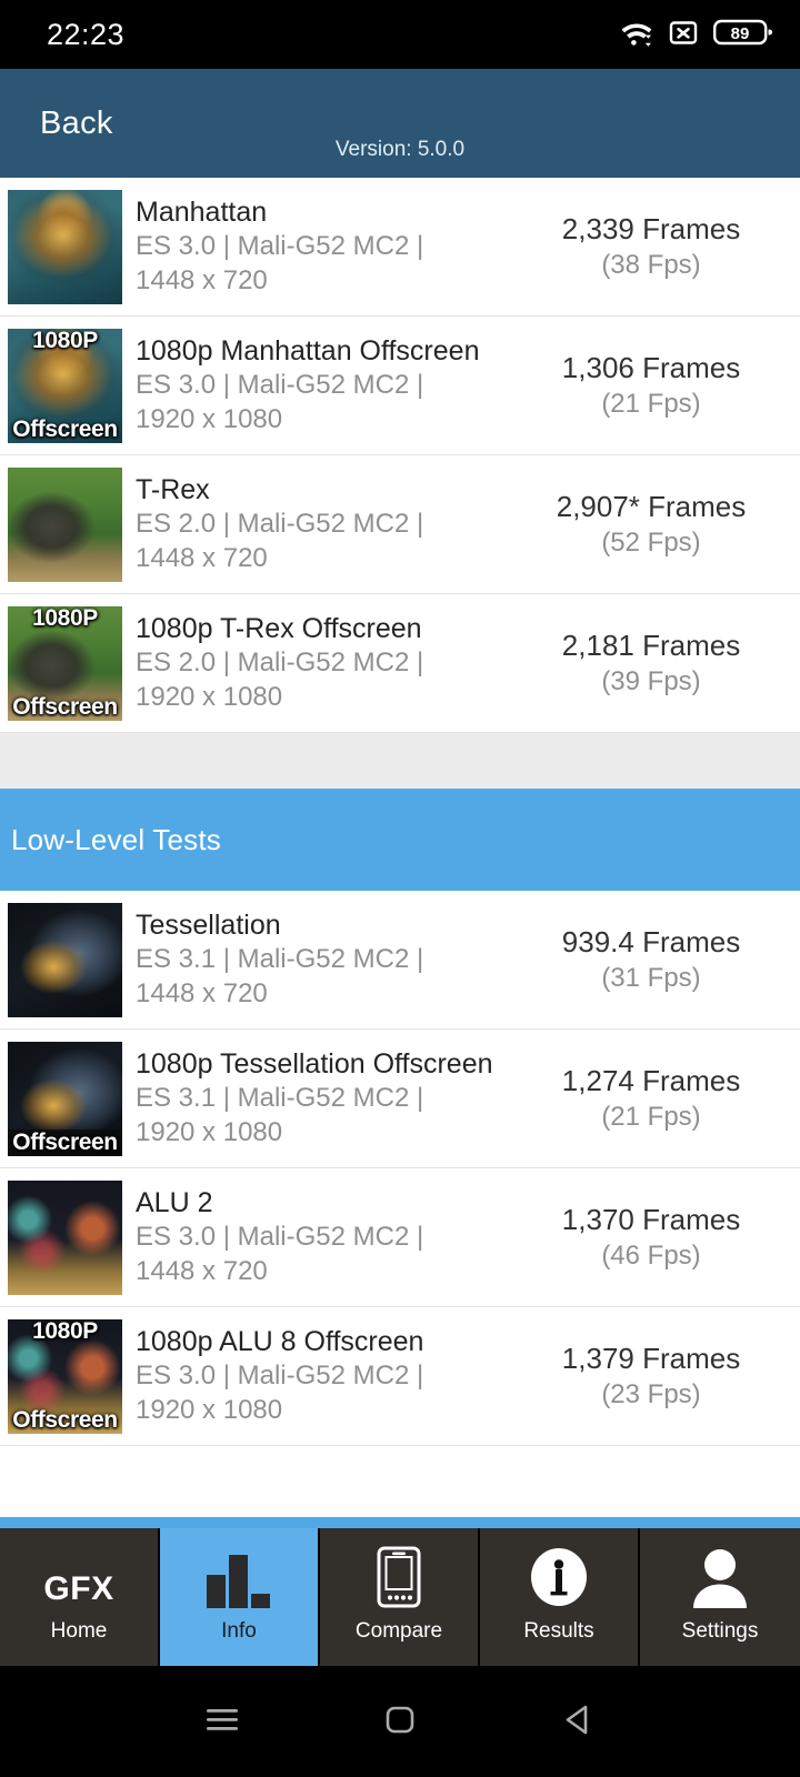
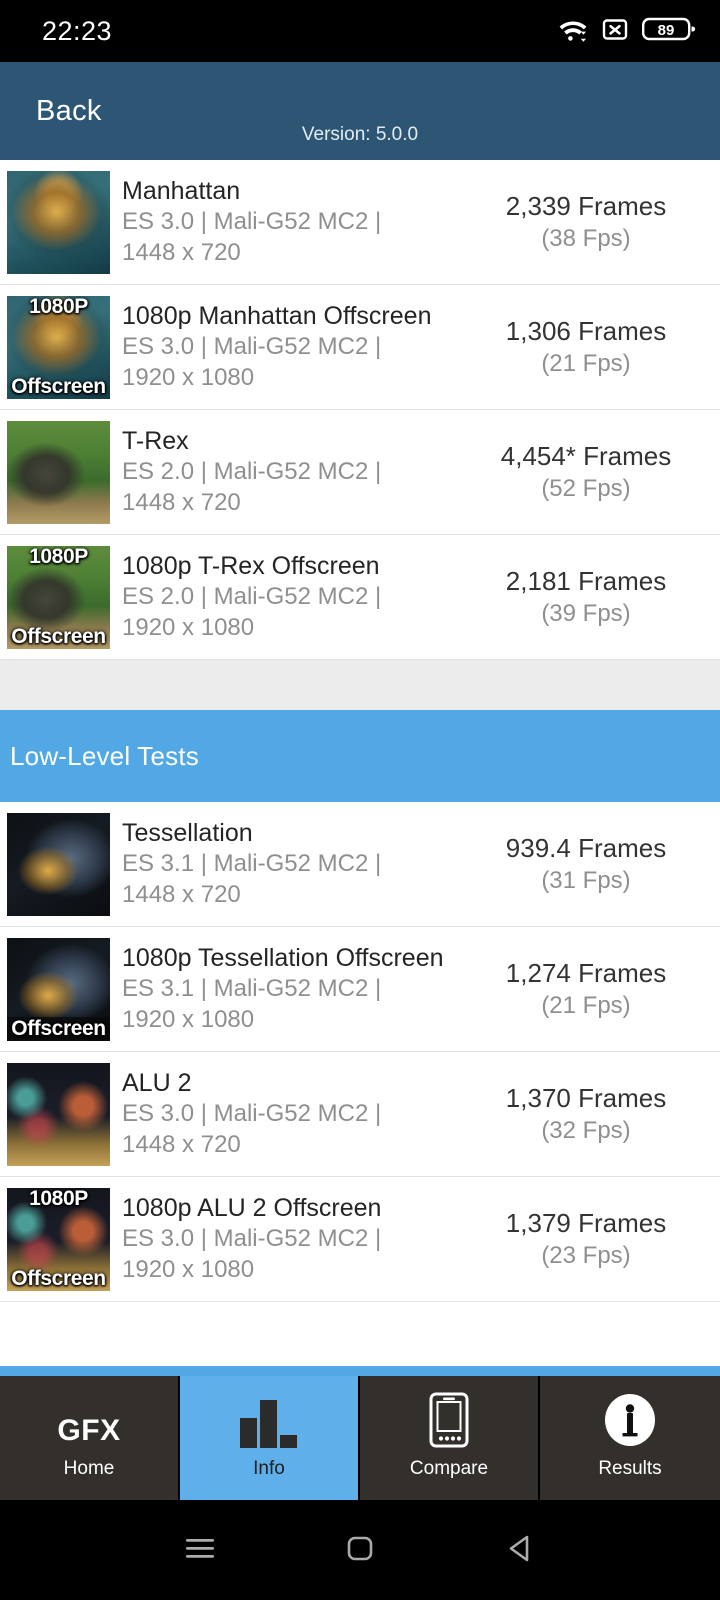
  22:23
  89
  Back
  Version: 5.0.0
  Manhattan
  ES 3.0 | Mali-G52 MC2 |
  1448 x 720
  2,339 Frames
  (38 Fps)
  1080P
  Offscreen
  1080p Manhattan Offscreen
  ES 3.0 | Mali-G52 MC2 |
  1920 x 1080
  1,306 Frames
  (21 Fps)
  T-Rex
  ES 2.0 | Mali-G52 MC2 |
  1448 x 720
- 2,907* Frames
+ 4,454* Frames
  (52 Fps)
  1080P
  Offscreen
  1080p T-Rex Offscreen
  ES 2.0 | Mali-G52 MC2 |
  1920 x 1080
  2,181 Frames
  (39 Fps)
  Low-Level Tests
  Tessellation
  ES 3.1 | Mali-G52 MC2 |
  1448 x 720
  939.4 Frames
  (31 Fps)
  Offscreen
  1080p Tessellation Offscreen
  ES 3.1 | Mali-G52 MC2 |
  1920 x 1080
  1,274 Frames
  (21 Fps)
  ALU 2
  ES 3.0 | Mali-G52 MC2 |
  1448 x 720
  1,370 Frames
- (46 Fps)
+ (32 Fps)
  1080P
  Offscreen
- 1080p ALU 8 Offscreen
+ 1080p ALU 2 Offscreen
  ES 3.0 | Mali-G52 MC2 |
  1920 x 1080
  1,379 Frames
  (23 Fps)
  GFX
  Home
  Info
  Compare
  Results
- Settings
